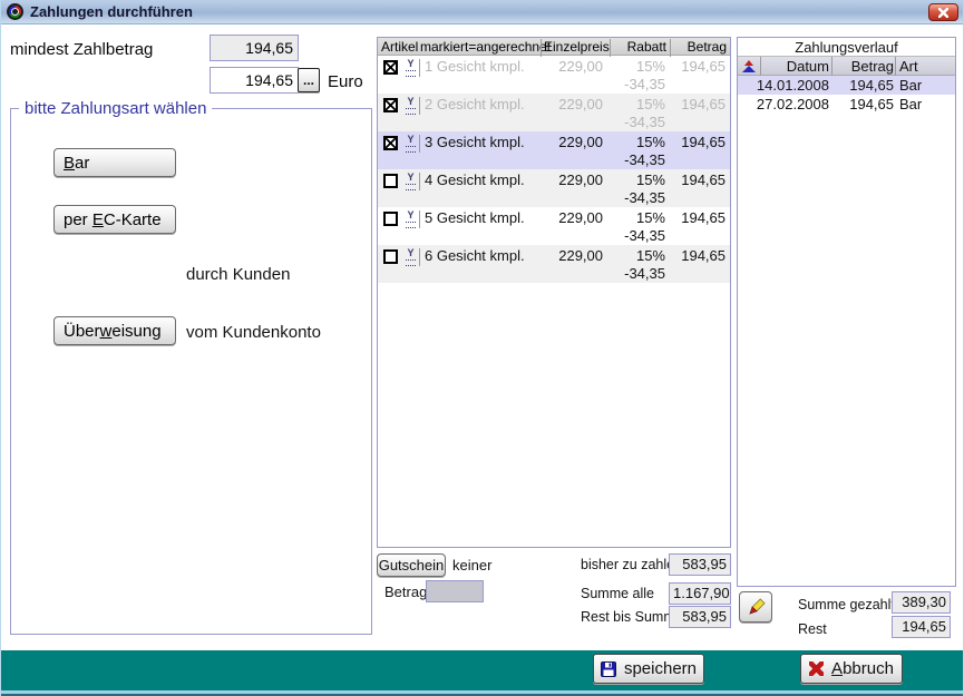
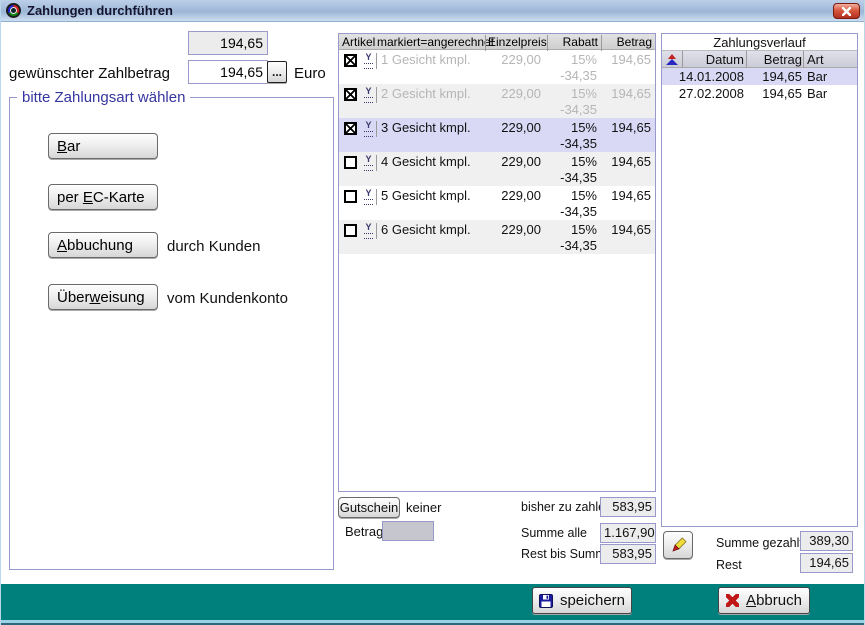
  Zahlungen durchführen
- mindest Zahlbetrag
  194,65
+ gewünschter Zahlbetrag
  194,65
  ...
  Euro
  bitte Zahlungsart wählen
  Bar
  per EC-Karte
+ Abbuchung
  durch Kunden
  Überweisung
  vom Kundenkonto
  Artikel
  markiert=angerechnet
  Einzelpreis
  Rabatt
  Betrag
  1 Gesicht kmpl.
  229,00
  15%
  -34,35
  194,65
  2 Gesicht kmpl.
  229,00
  15%
  -34,35
  194,65
  3 Gesicht kmpl.
  229,00
  15%
  -34,35
  194,65
  4 Gesicht kmpl.
  229,00
  15%
  -34,35
  194,65
  5 Gesicht kmpl.
  229,00
  15%
  -34,35
  194,65
  6 Gesicht kmpl.
  229,00
  15%
  -34,35
  194,65
  Gutschein
  keiner
  Betrag
  bisher zu zahl
  583,95
  Summe alle
  1.167,90
  Rest bis Sum
  583,95
  Zahlungsverlauf
  Datum
  Betrag
  Art
  14.01.2008
  194,65
  Bar
  27.02.2008
  194,65
  Bar
  Summe gezahl
  389,30
  Rest
  194,65
  speichern
  Abbruch
